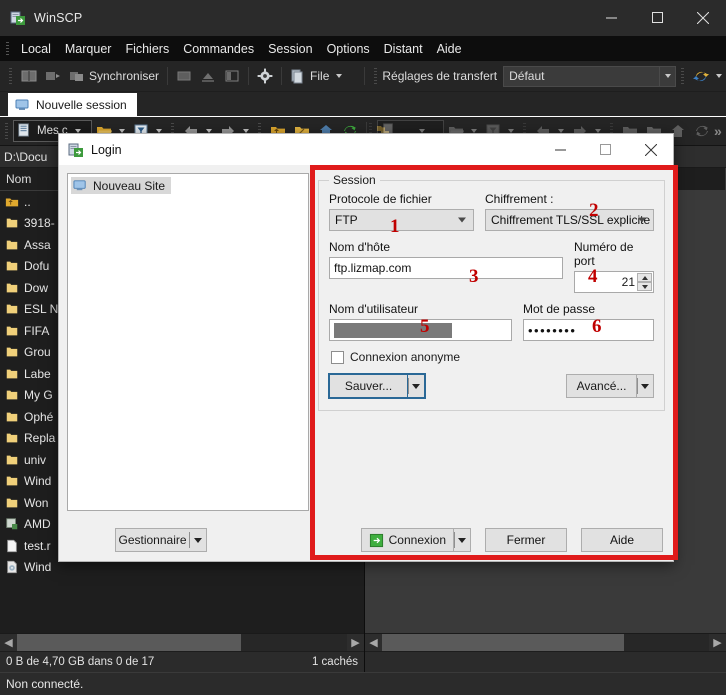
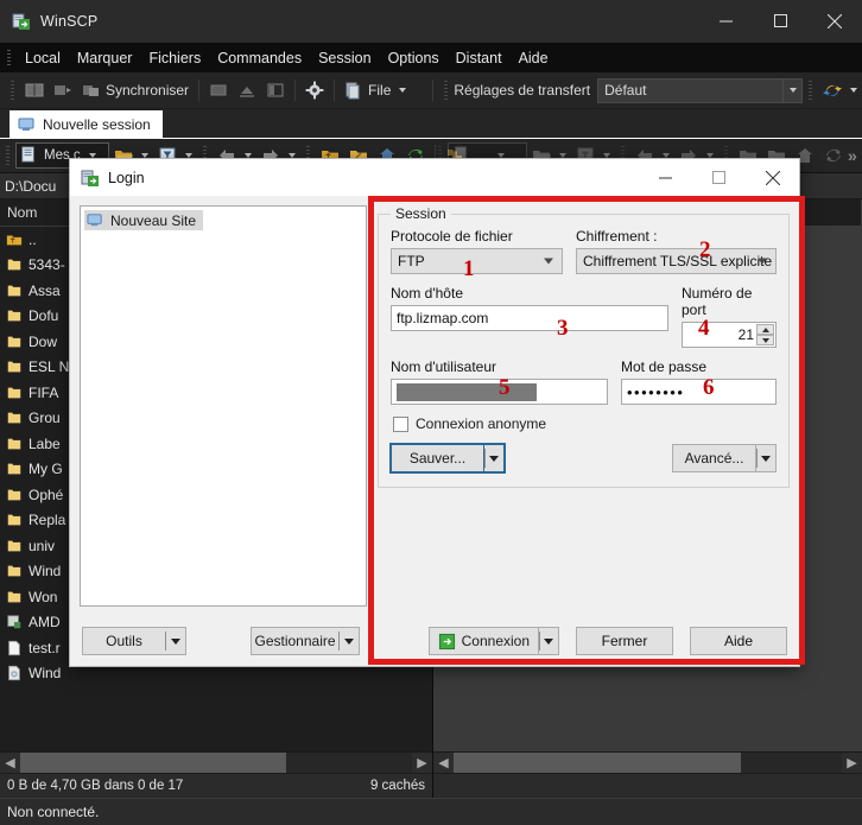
  WinSCP
  Local
  Marquer
  Fichiers
  Commandes
  Session
  Options
  Distant
  Aide
  Synchroniser
  File
  Réglages de transfert
  Défaut
  Nouvelle session
  Mes c
  »
  D:\Docu
  Nom
  ..
- 3918-
+ 5343-
  Assa
  Dofu
  Dow
  ESL N
  FIFA
  Grou
  Labe
  My G
  Ophé
  Repla
  univ
  Wind
  Won
  AMD
  test.r
  Wind
  ◀
  ▶
  0 B de 4,70 GB dans 0 de 17
- 1 cachés
+ 9 cachés
  ◀
  ▶
  Non connecté.
  Login
  Nouveau Site
  Session
  Protocole de fichier
  FTP
  Chiffrement :
  Chiffrement TLS/SSL explicite
  Nom d'hôte
  ftp.lizmap.com
  Numéro de port
  21
  Nom d'utilisateur
  Mot de passe
  ••••••••
  Connexion anonyme
  Sauver...
  Avancé...
+ Outils
  Gestionnaire
  Connexion
  Fermer
  Aide
  1
  2
  3
  4
  5
  6
